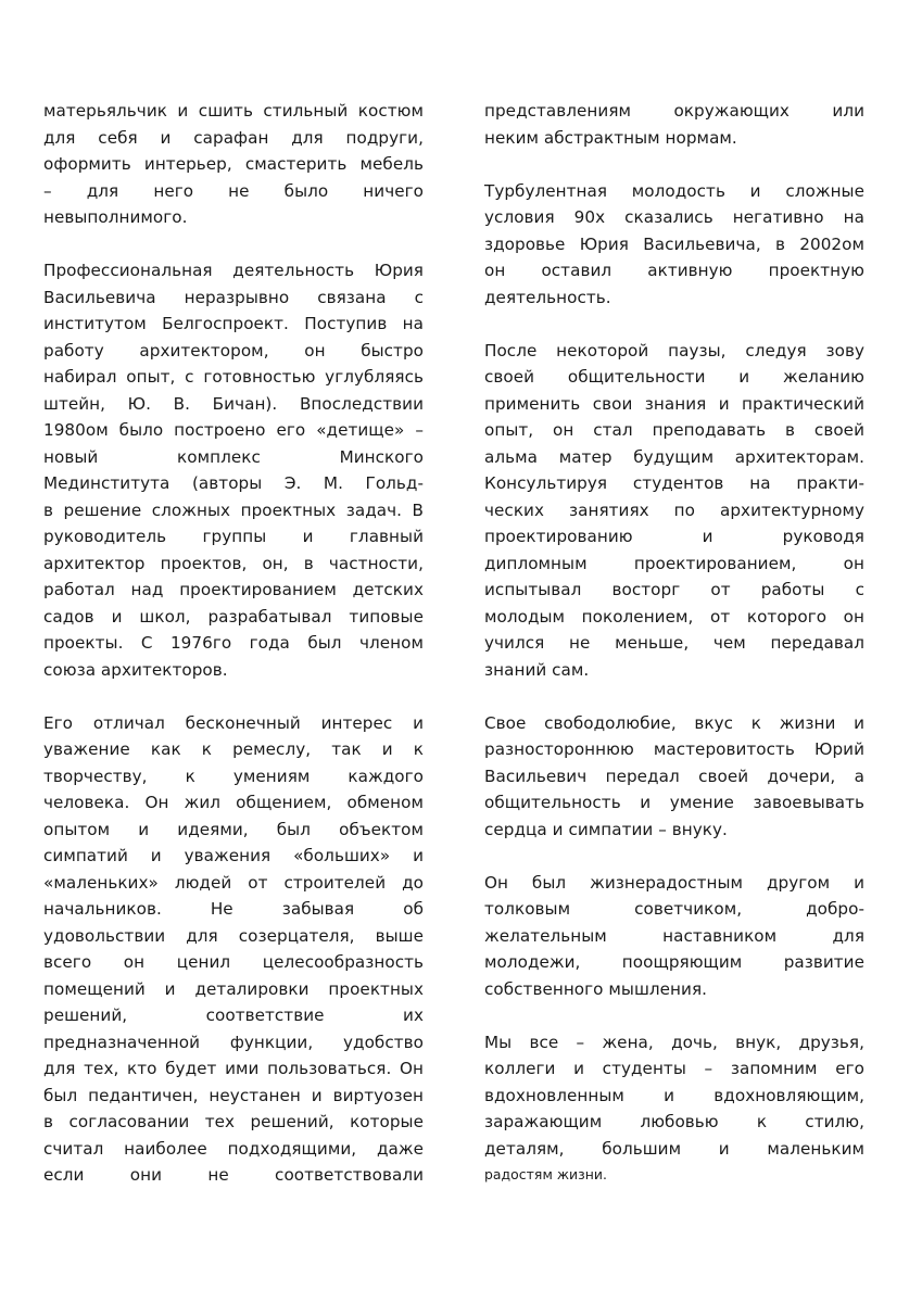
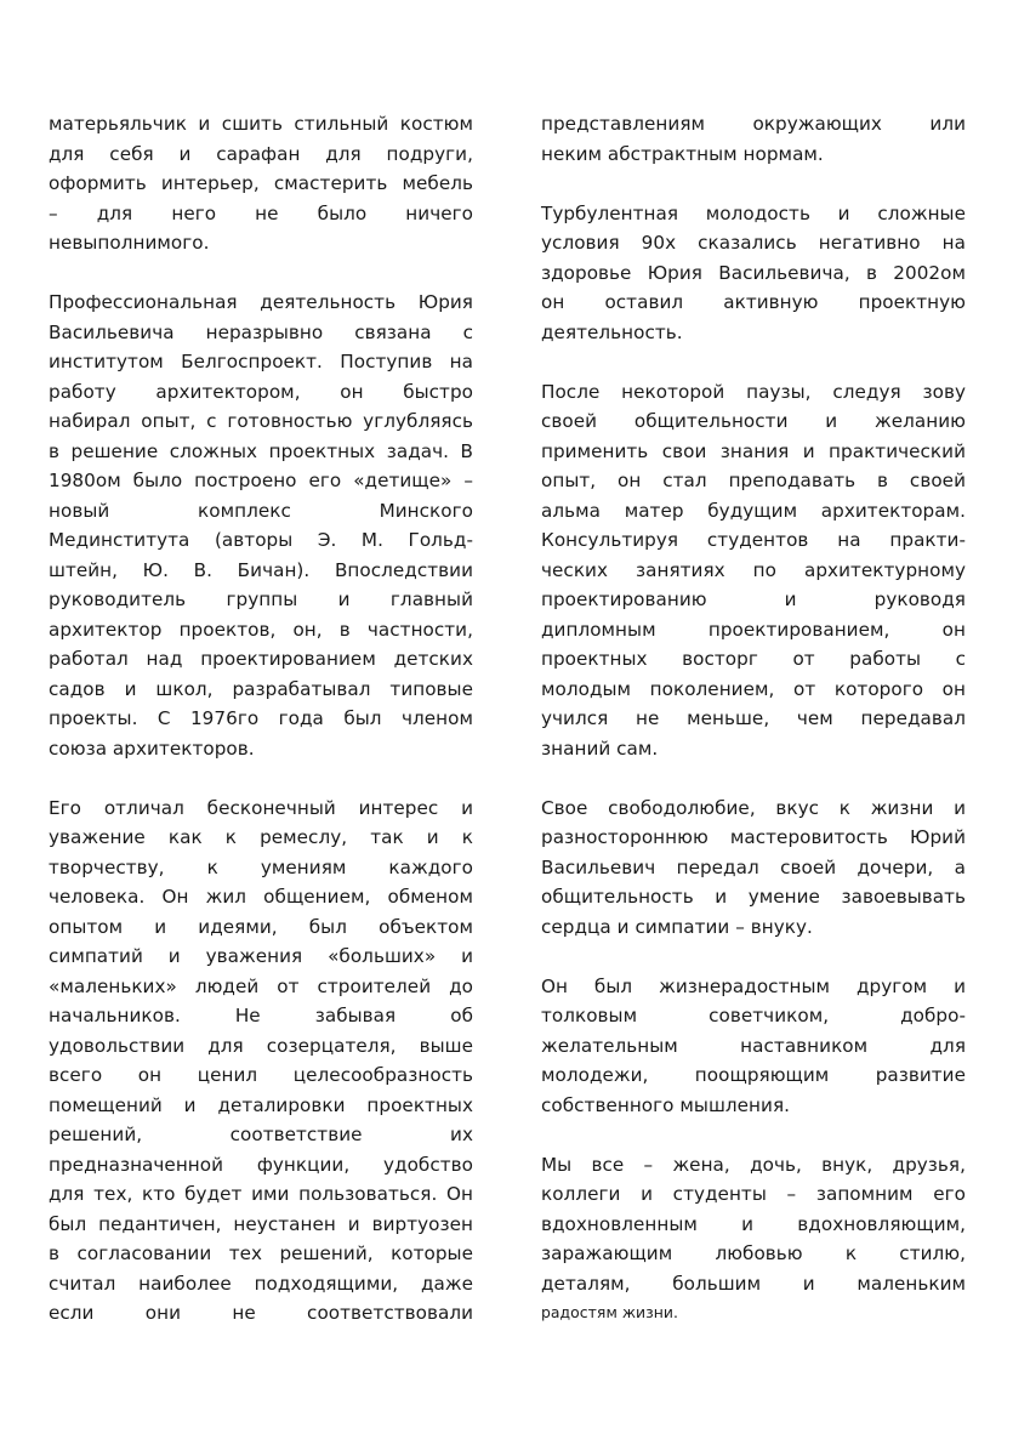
  матерьяльчик и сшить стильный костюм
  для себя и сарафан для подруги,
  оформить интерьер, смастерить мебель
  – для него не было ничего
  невыполнимого.
  Профессиональная деятельность Юрия
  Васильевича неразрывно связана с
  институтом Белгоспроект. Поступив на
  работу архитектором, он быстро
  набирал опыт, с готовностью углубляясь
- штейн, Ю. В. Бичан). Впоследствии
+ в решение сложных проектных задач. В
  1980ом было построено его «детище» –
  новый комплекс Минского
  Мединститута (авторы Э. М. Гольд-
- в решение сложных проектных задач. В
+ штейн, Ю. В. Бичан). Впоследствии
  руководитель группы и главный
  архитектор проектов, он, в частности,
  работал над проектированием детских
  садов и школ, разрабатывал типовые
  проекты. С 1976го года был членом
  союза архитекторов.
  Его отличал бесконечный интерес и
  уважение как к ремеслу, так и к
  творчеству, к умениям каждого
  человека. Он жил общением, обменом
  опытом и идеями, был объектом
  симпатий и уважения «больших» и
  «маленьких» людей от строителей до
  начальников. Не забывая об
  удовольствии для созерцателя, выше
  всего он ценил целесообразность
  помещений и деталировки проектных
  решений, соответствие их
  предназначенной функции, удобство
  для тех, кто будет ими пользоваться. Он
  был педантичен, неустанен и виртуозен
  в согласовании тех решений, которые
  считал наиболее подходящими, даже
  если они не соответствовали
  представлениям окружающих или
  неким абстрактным нормам.
  Турбулентная молодость и сложные
  условия 90х сказались негативно на
  здоровье Юрия Васильевича, в 2002ом
  он оставил активную проектную
  деятельность.
  После некоторой паузы, следуя зову
  своей общительности и желанию
  применить свои знания и практический
  опыт, он стал преподавать в своей
  альма матер будущим архитекторам.
  Консультируя студентов на практи-
  ческих занятиях по архитектурному
  проектированию и руководя
  дипломным проектированием, он
- испытывал восторг от работы с
+ проектных восторг от работы с
  молодым поколением, от которого он
  учился не меньше, чем передавал
  знаний сам.
  Свое свободолюбие, вкус к жизни и
  разностороннюю мастеровитость Юрий
  Васильевич передал своей дочери, а
  общительность и умение завоевывать
  сердца и симпатии – внуку.
  Он был жизнерадостным другом и
  толковым советчиком, добро-
  желательным наставником для
  молодежи, поощряющим развитие
  собственного мышления.
  Мы все – жена, дочь, внук, друзья,
  коллеги и студенты – запомним его
  вдохновленным и вдохновляющим,
  заражающим любовью к стилю,
  деталям, большим и маленьким
  радостям жизни.
